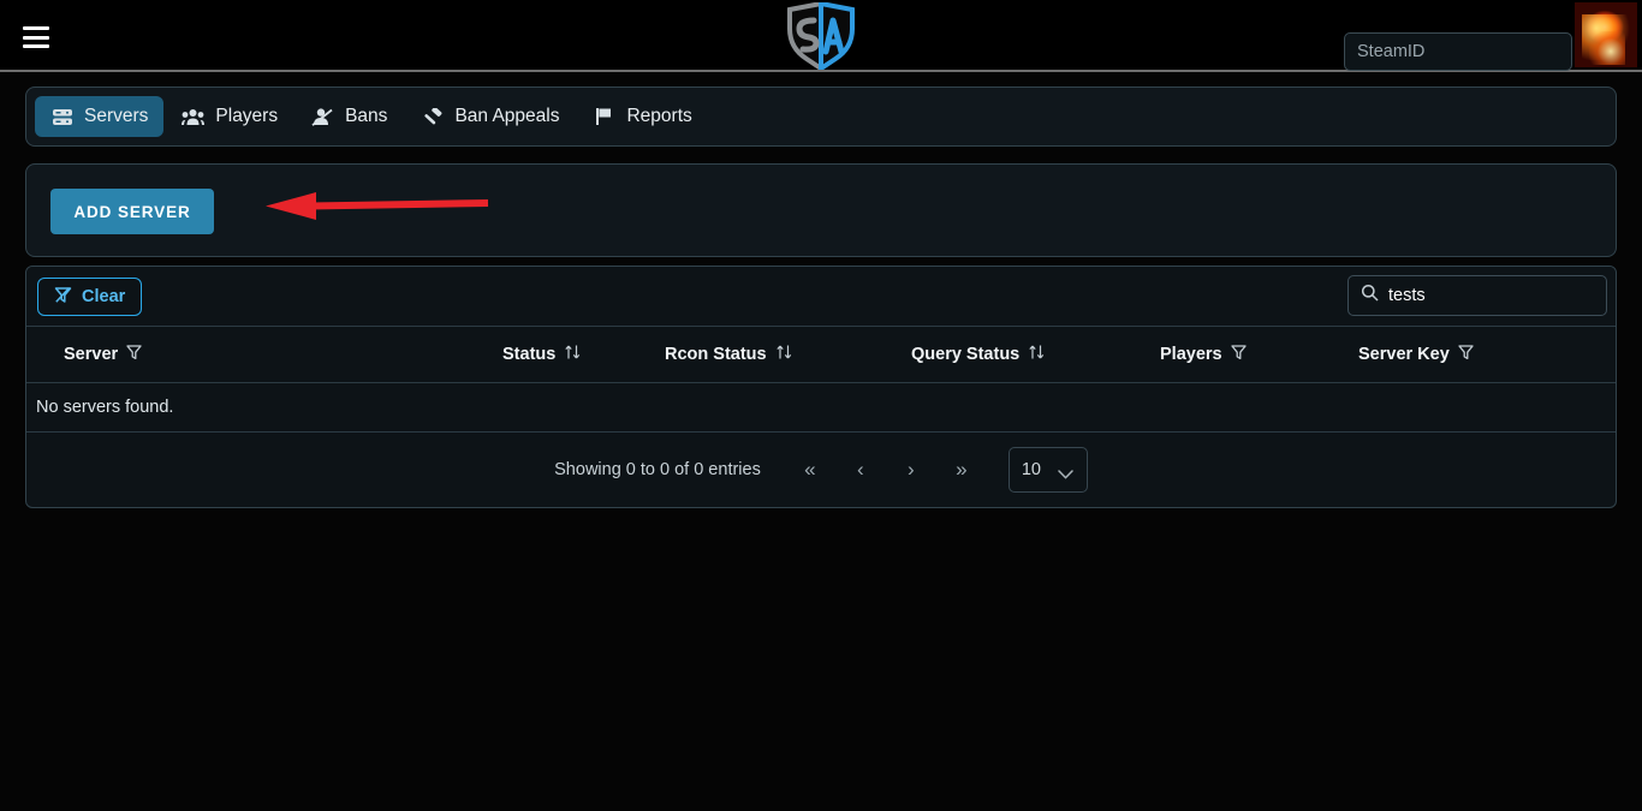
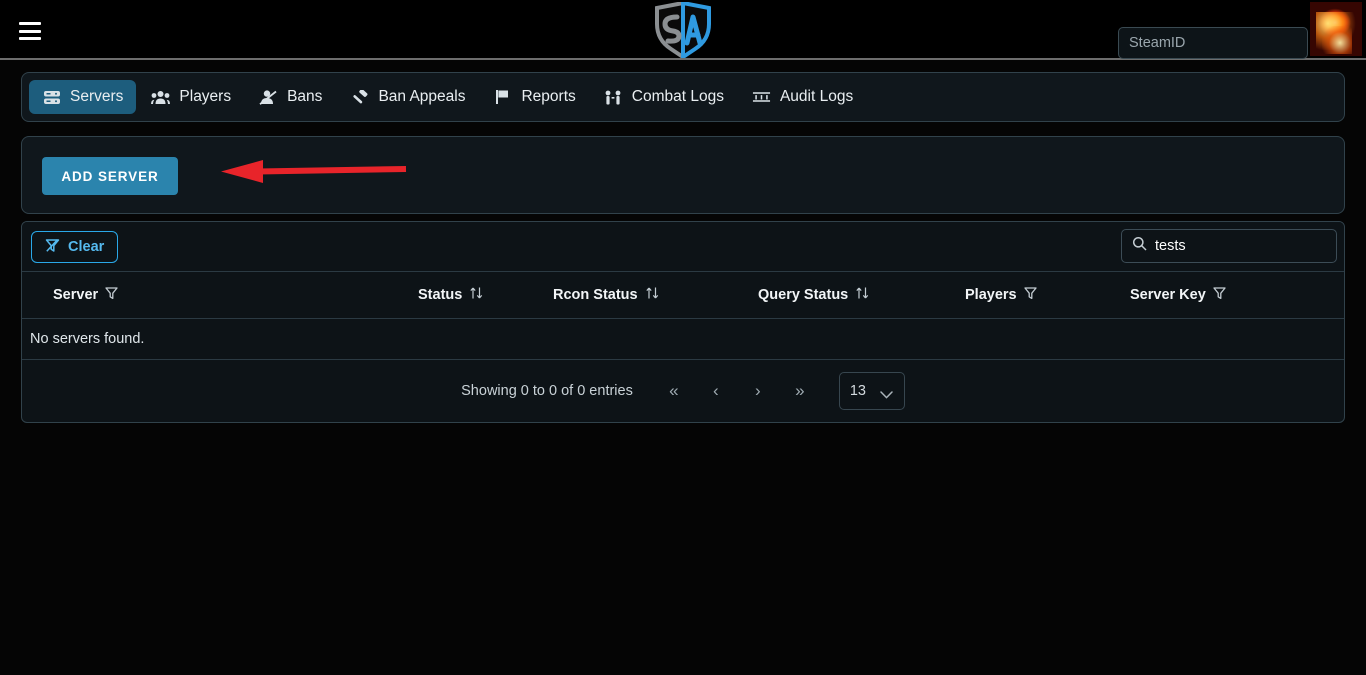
  SteamID
  Servers
  Players
  Bans
  Ban Appeals
  Reports
+ Combat Logs
+ Audit Logs
  ADD SERVER
  Clear
  tests
  Server	Status	Rcon Status	Query Status	Players	Server Key
  No servers found.
  Showing 0 to 0 of 0 entries
  «
  ‹
  ›
  »
- 10
+ 13
